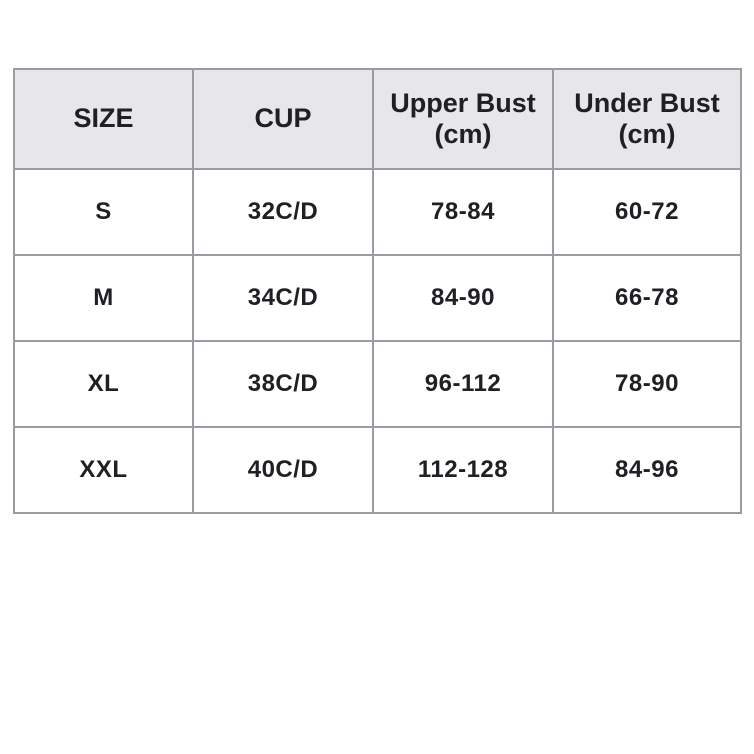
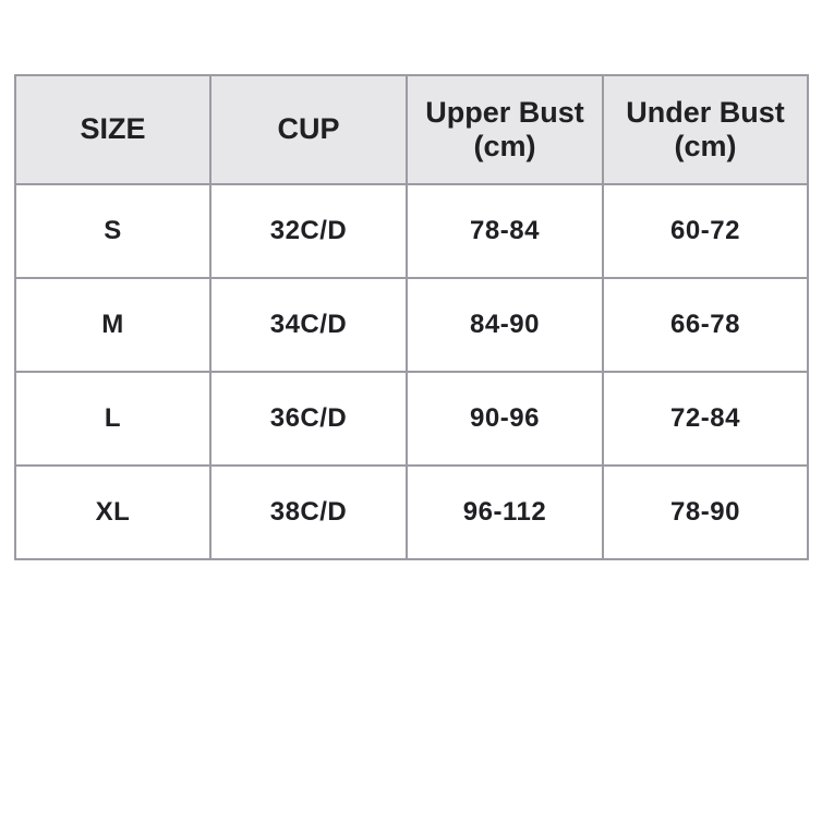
  SIZE	CUP	Upper Bust (cm)	Under Bust (cm)
  S	32C/D	78-84	60-72
  M	34C/D	84-90	66-78
+ L	36C/D	90-96	72-84
  XL	38C/D	96-112	78-90
- XXL	40C/D	112-128	84-96
